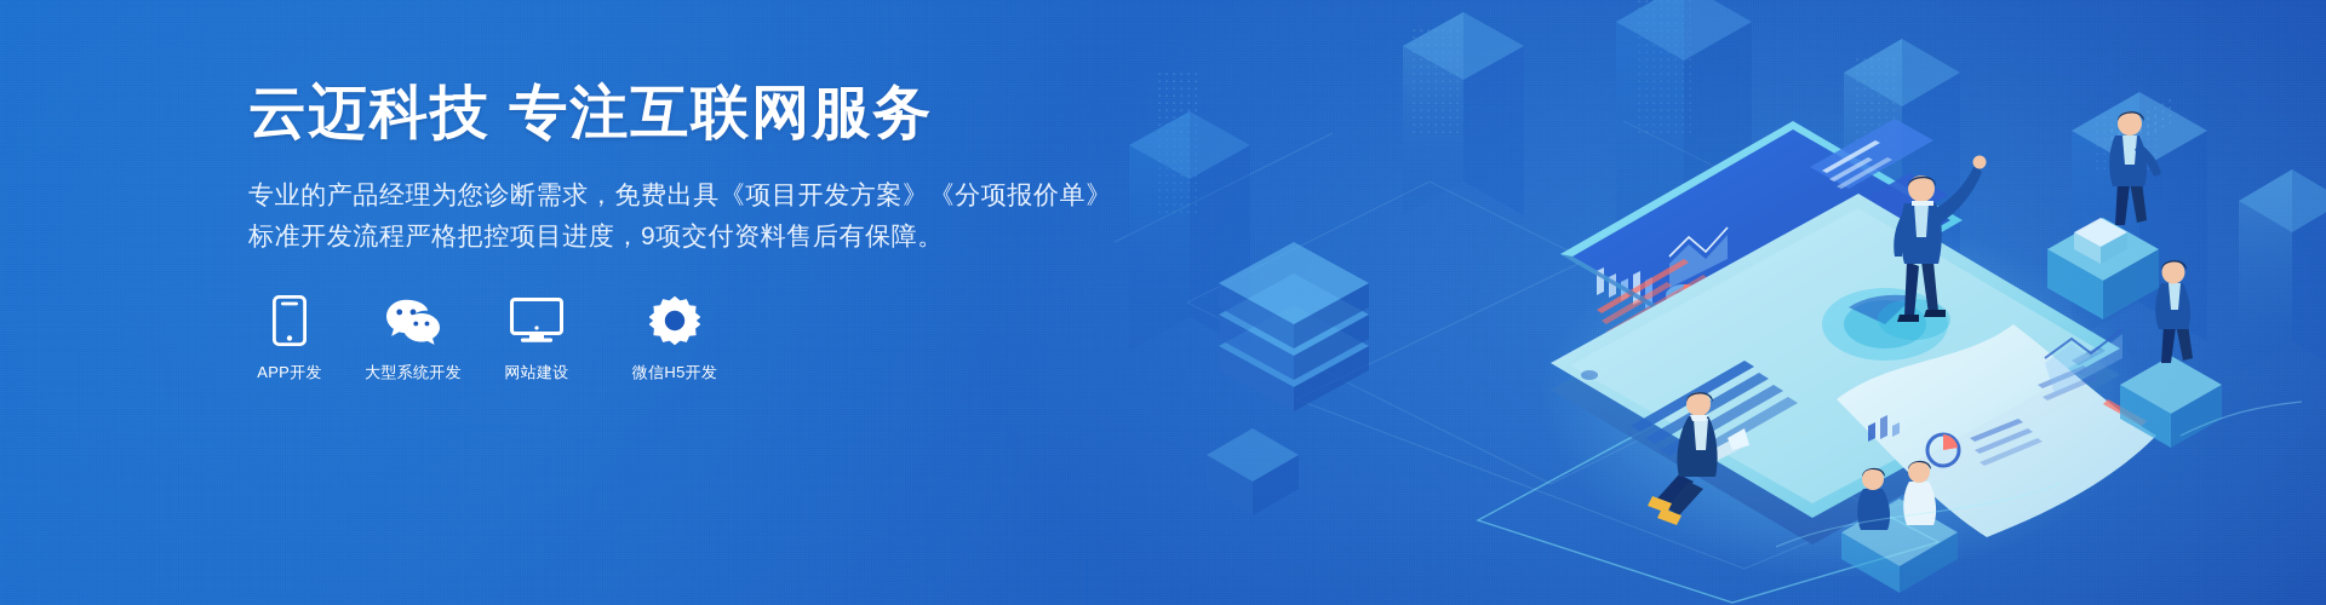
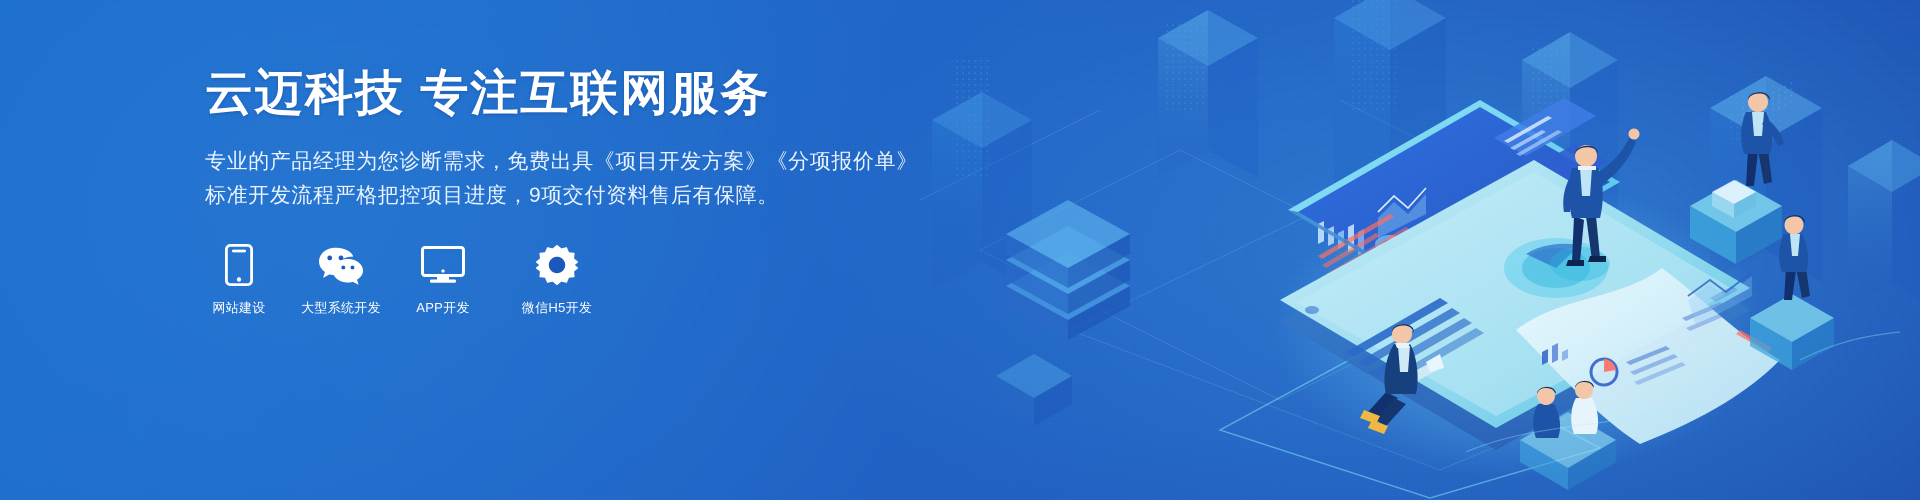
  云迈科技 专注互联网服务
  专业的产品经理为您诊断需求，免费出具《项目开发方案》《分项报价单》
  标准开发流程严格把控项目进度，9项交付资料售后有保障。
- APP开发
+ 网站建设
  大型系统开发
- 网站建设
+ APP开发
  微信H5开发
